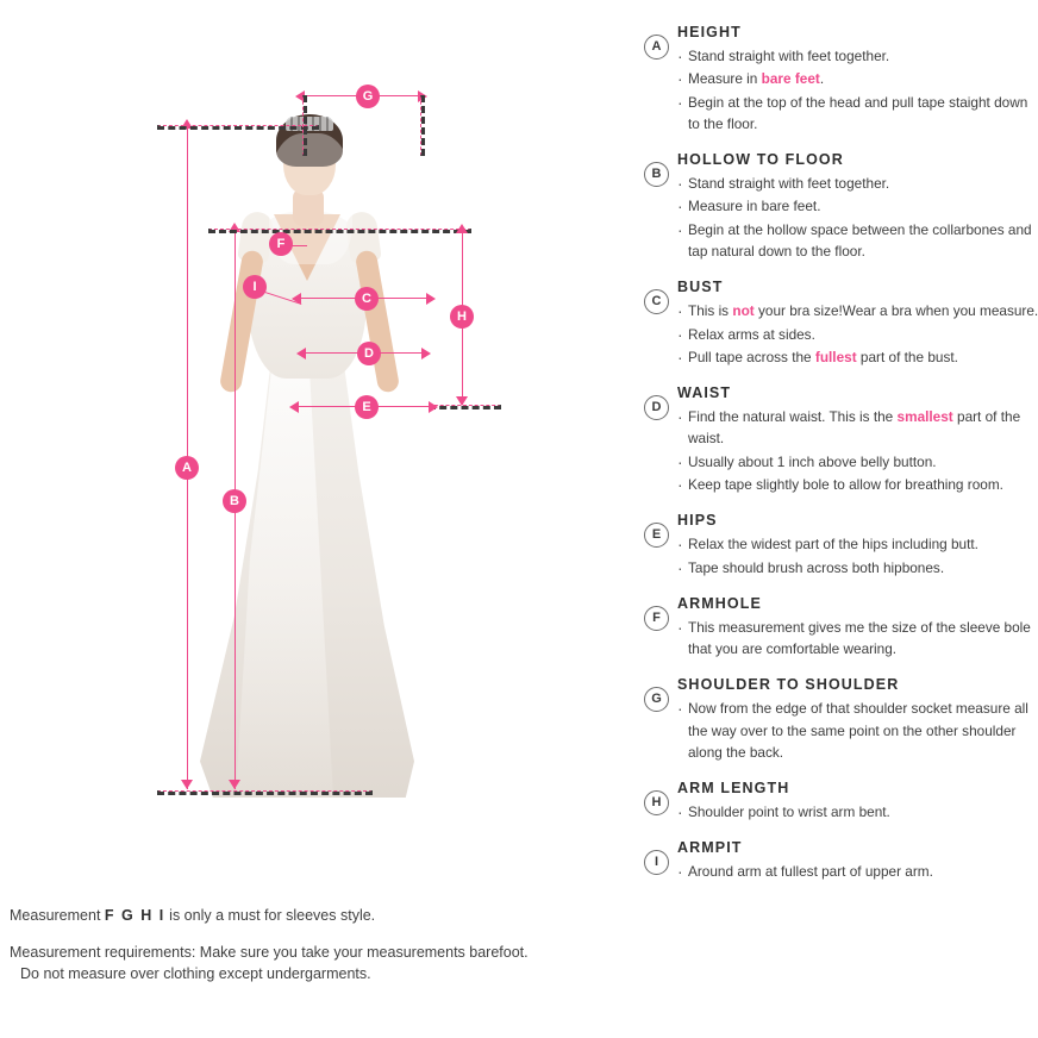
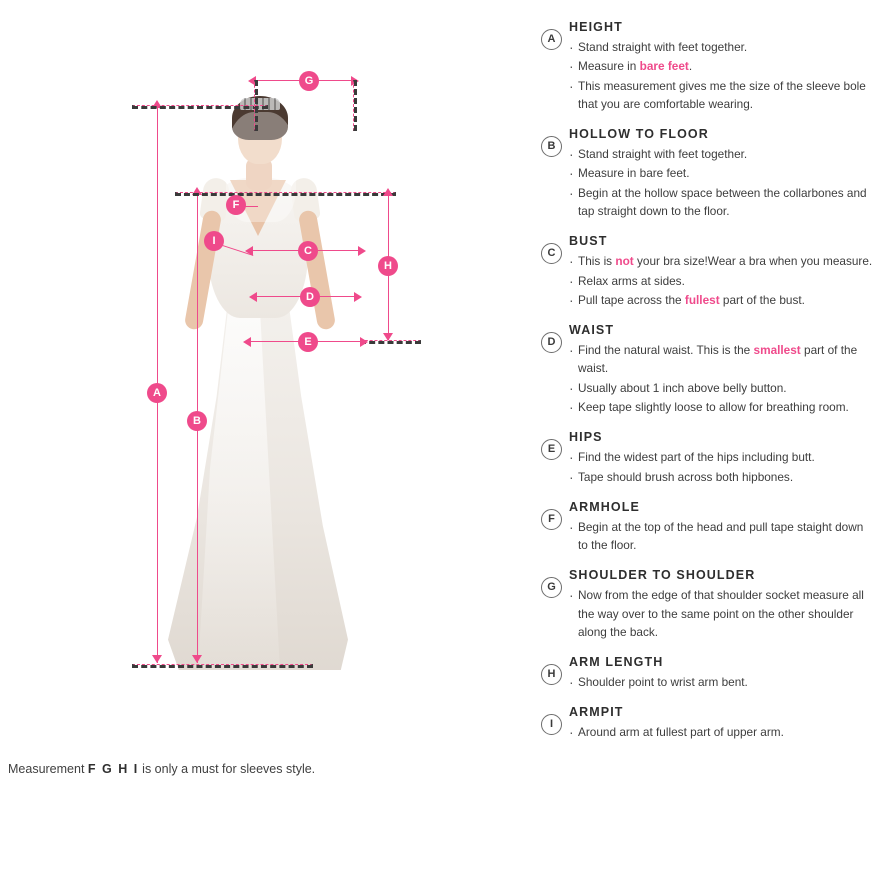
  A
  B
  G
  H
  F
  I
  C
  D
  E
  Measurement F G H I is only a must for sleeves style.
- Measurement requirements: Make sure you take your measurements barefoot.
- Do not measure over clothing except undergarments.
  A
  HEIGHT
  Stand straight with feet together.
  Measure in bare feet.
- Begin at the top of the head and pull tape staight down to the floor.
+ This measurement gives me the size of the sleeve bole that you are comfortable wearing.
  B
  HOLLOW TO FLOOR
  Stand straight with feet together.
  Measure in bare feet.
- Begin at the hollow space between the collarbones and tap natural down to the floor.
+ Begin at the hollow space between the collarbones and tap straight down to the floor.
  C
  BUST
  This is not your bra size!Wear a bra when you measure.
  Relax arms at sides.
  Pull tape across the fullest part of the bust.
  D
  WAIST
  Find the natural waist. This is the smallest part of the waist.
  Usually about 1 inch above belly button.
- Keep tape slightly bole to allow for breathing room.
+ Keep tape slightly loose to allow for breathing room.
  E
  HIPS
- Relax the widest part of the hips including butt.
+ Find the widest part of the hips including butt.
  Tape should brush across both hipbones.
  F
  ARMHOLE
- This measurement gives me the size of the sleeve bole that you are comfortable wearing.
+ Begin at the top of the head and pull tape staight down to the floor.
  G
  SHOULDER TO SHOULDER
  Now from the edge of that shoulder socket measure all the way over to the same point on the other shoulder along the back.
  H
  ARM LENGTH
  Shoulder point to wrist arm bent.
  I
  ARMPIT
  Around arm at fullest part of upper arm.
